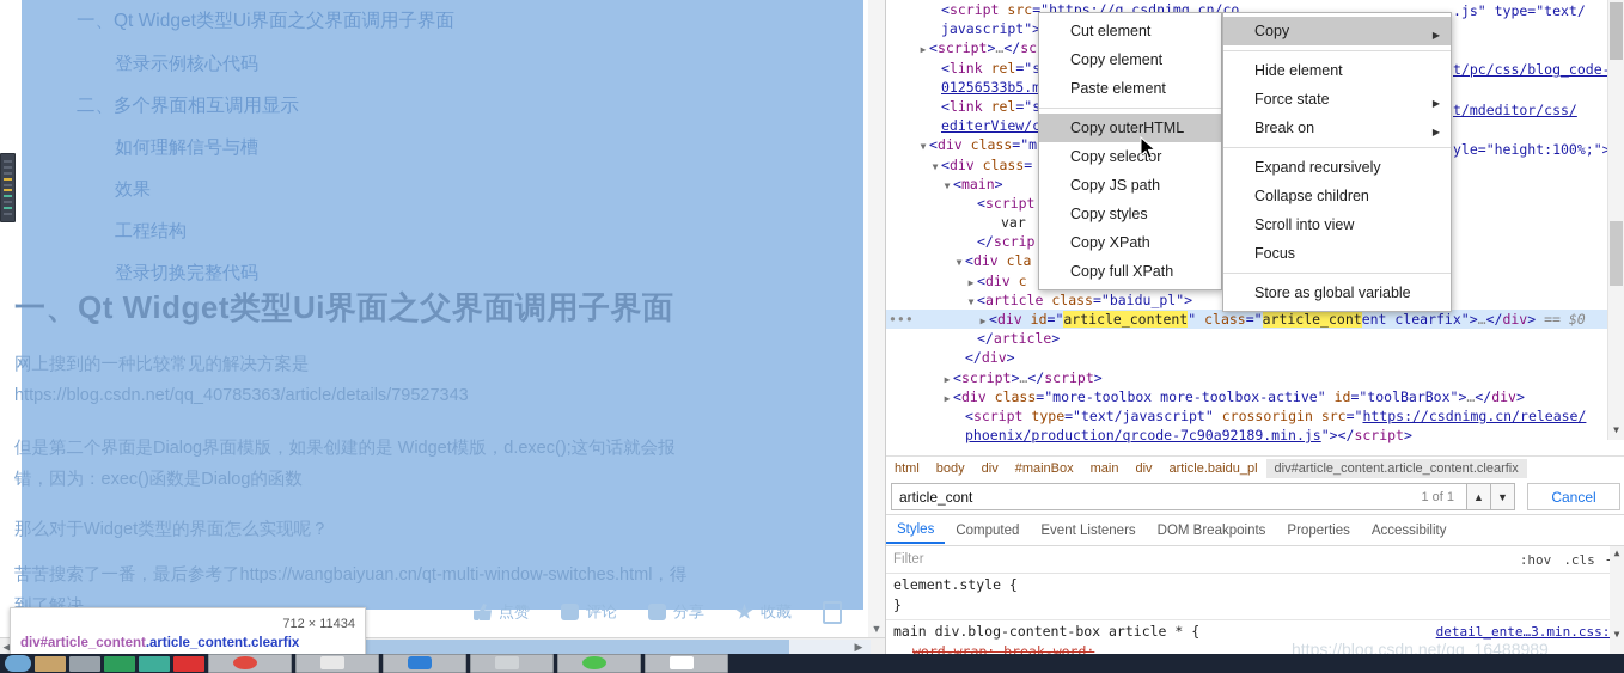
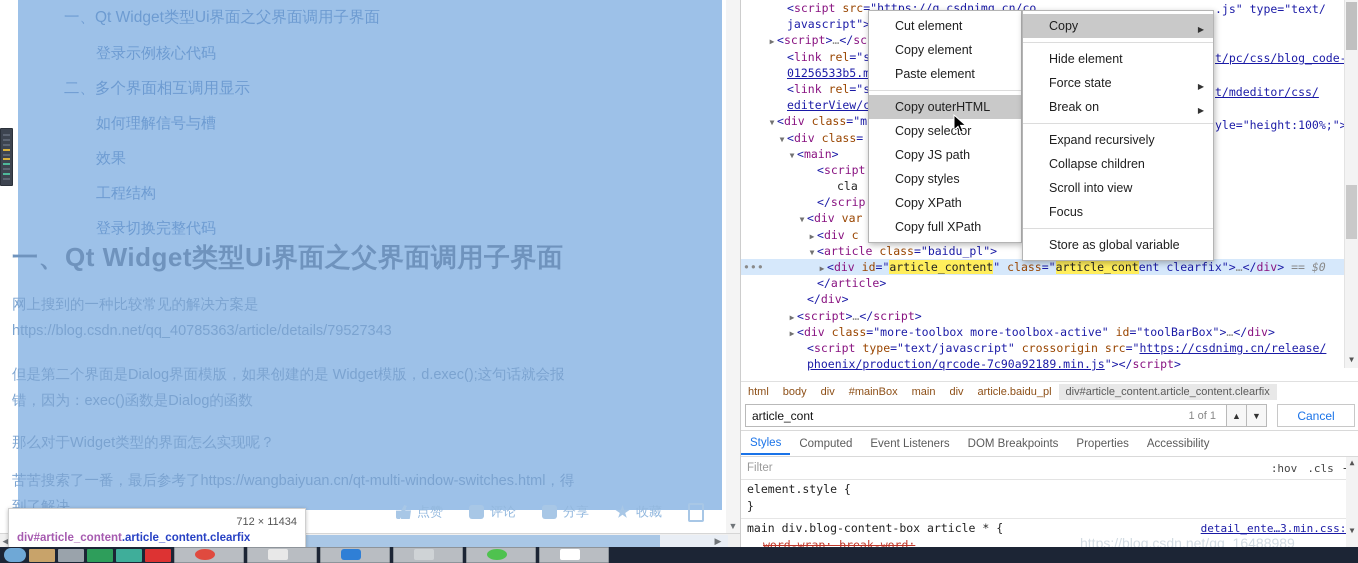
  一、Qt Widget类型Ui界面之父界面调用子界面
  登录示例核心代码
  二、多个界面相互调用显示
  如何理解信号与槽
  效果
  工程结构
  登录切换完整代码
  一、Qt Widget类型Ui界面之父界面调用子界面
  网上搜到的一种比较常见的解决方案是
  https://blog.csdn.net/qq_40785363/article/details/79527343
  但是第二个界面是Dialog界面模版，如果创建的是 Widget模版，d.exec();这句话就会报
  错，因为：exec()函数是Dialog的函数
  那么对于Widget类型的界面怎么实现呢？
  苦苦搜索了一番，最后参考了https://wangbaiyuan.cn/qt-multi-window-switches.html，得
  到了解决
  点赞
  评论
  分享
  收藏
  ▼
  ◀
  ▶
  712 × 11434
  div#article_content.article_content.clearfix
  <script src="https://g.csdnimg.cn/co
  javascript">
  <script>…</sc
  <link rel="s
  01256533b5.m
  <link rel="s
  editerView/c
  <div class="m
  <div class=
  <main>
  <script
- var
+ cla
  </scrip
- <div cla
+ <div var
  <div c
  <article class="baidu_pl">
  •••
  <div id="article_content" class="article_content clearfix">…</div> == $0
  </article>
  </div>
  <script>…</script>
  <div class="more-toolbox more-toolbox-active" id="toolBarBox">…</div>
  <script type="text/javascript" crossorigin src="https://csdnimg.cn/release/
  phoenix/production/qrcode-7c90a92189.min.js"></script>
  .js" type="text/
  t/pc/css/blog_code
  t/mdeditor/css/
  yle="height:100%;"
  ▼
  html
  body
  div
  #mainBox
  main
  div
  article.baidu_pl
  div#article_content.article_content.clearfix
  article_cont
  1 of 1
  ▲
  ▼
  Cancel
  Styles
  Computed
  Event Listeners
  DOM Breakpoints
  Properties
  Accessibility
  Filter
  :hov
  .cls
  element.style {
  }
  detail_ente…3.min.css:
  main div.blog-content-box article * {
  word-wrap: break-word;
  ▲
  ▼
  https://blog.csdn.net/qq_16488989
  Cut element
  Copy element
  Paste element
  Copy outerHTML
  Copy selector
  Copy JS path
  Copy styles
  Copy XPath
  Copy full XPath
  Copy
  ▶
  Hide element
  Force state
  ▶
  Break on
  ▶
  Expand recursively
  Collapse children
  Scroll into view
  Focus
  Store as global variable
